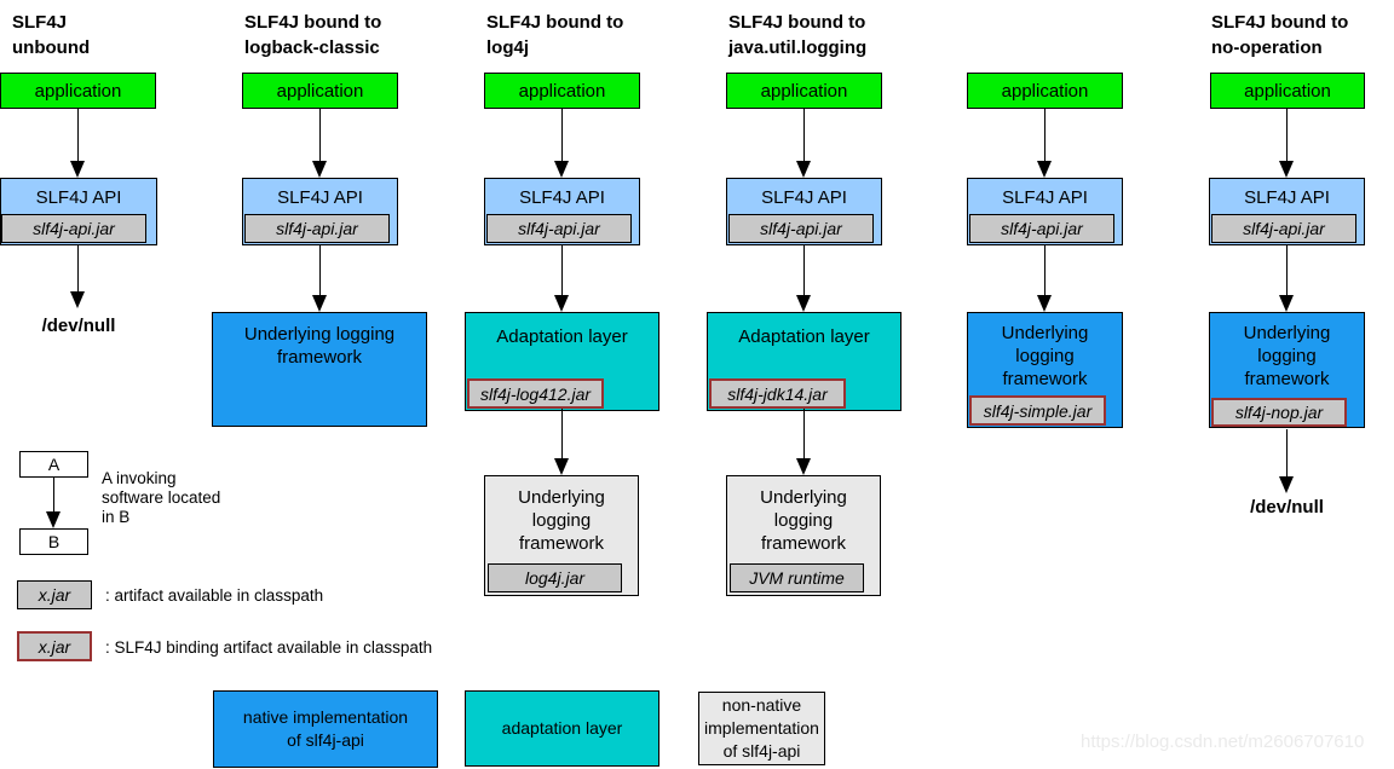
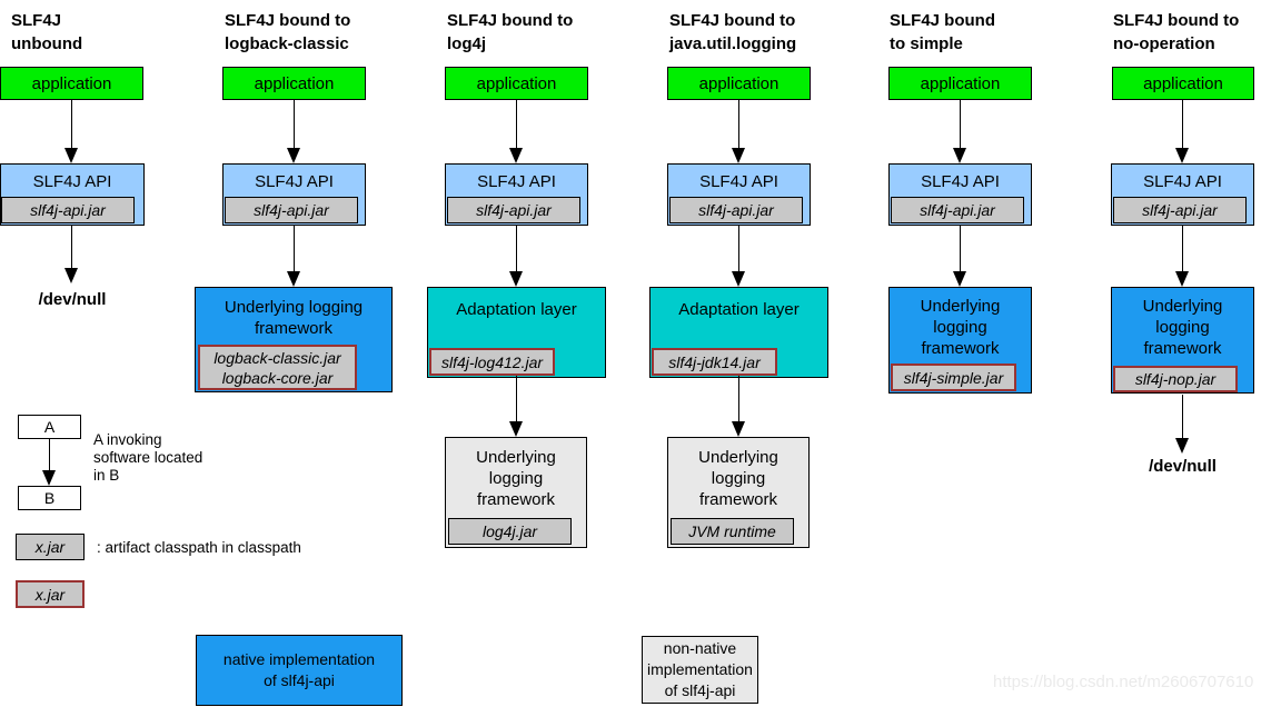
  SLF4J
  unbound
  application
  SLF4J API
  slf4j-api.jar
  /dev/null
  SLF4J bound to
  logback-classic
  application
  SLF4J API
  slf4j-api.jar
  Underlying logging
  framework
+ logback-classic.jar
+ logback-core.jar
  SLF4J bound to
  log4j
  application
  SLF4J API
  slf4j-api.jar
  Adaptation layer
  slf4j-log412.jar
  Underlying
  logging
  framework
  log4j.jar
  SLF4J bound to
  java.util.logging
  application
  SLF4J API
  slf4j-api.jar
  Adaptation layer
  slf4j-jdk14.jar
  Underlying
  logging
  framework
  JVM runtime
+ SLF4J bound
+ to simple
  application
  SLF4J API
  slf4j-api.jar
  Underlying
  logging
  framework
  slf4j-simple.jar
  SLF4J bound to
  no-operation
  application
  SLF4J API
  slf4j-api.jar
  Underlying
  logging
  framework
  slf4j-nop.jar
  /dev/null
  A
  B
  A invoking
  software located
  in B
  x.jar
- : artifact available in classpath
+ : artifact classpath in classpath
  x.jar
- : SLF4J binding artifact available in classpath
  native implementation
  of slf4j-api
- adaptation layer
  non-native
  implementation
  of slf4j-api
